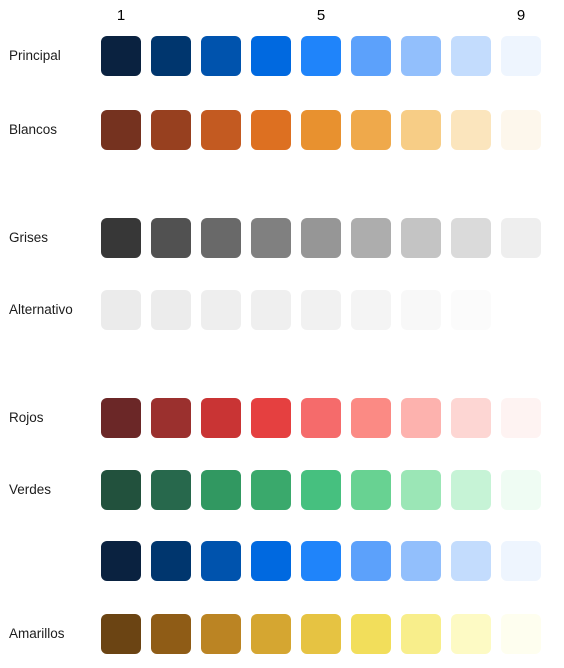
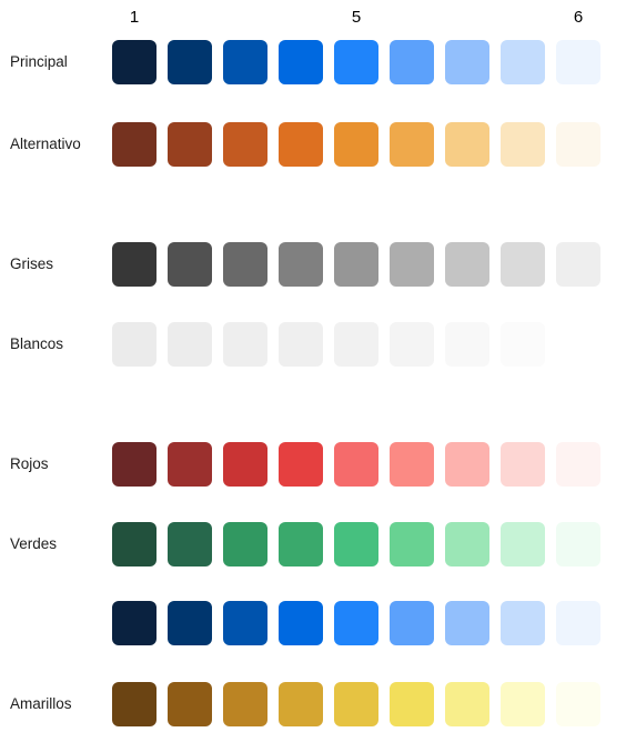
  1
  5
- 9
+ 6
  Principal
- Blancos
+ Alternativo
  Grises
- Alternativo
+ Blancos
  Rojos
  Verdes
  Amarillos
